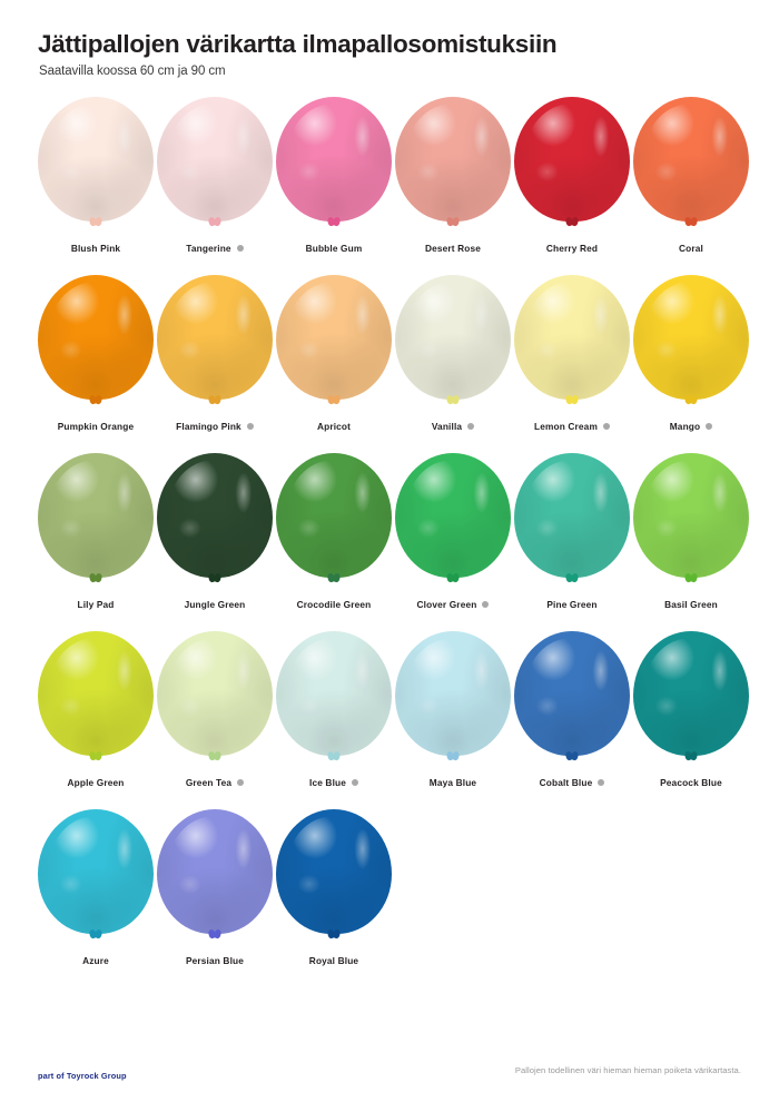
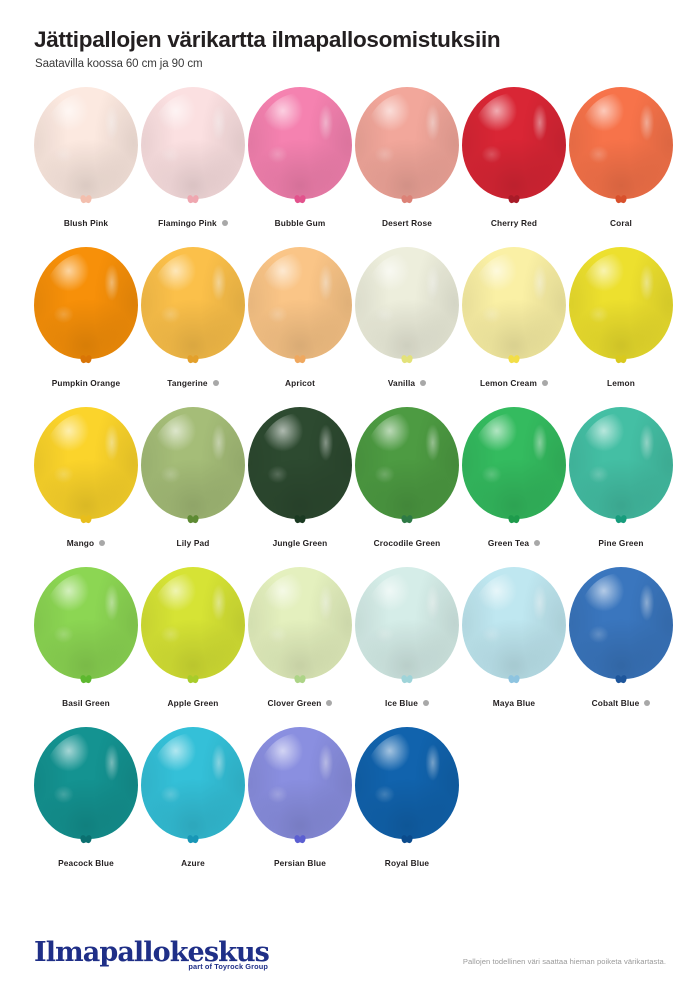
  Jättipallojen värikartta ilmapallosomistuksiin
  Saatavilla koossa 60 cm ja 90 cm
  Blush Pink
- Tangerine
+ Flamingo Pink
  Bubble Gum
  Desert Rose
  Cherry Red
  Coral
  Pumpkin Orange
- Flamingo Pink
+ Tangerine
  Apricot
  Vanilla
  Lemon Cream
+ Lemon
  Mango
  Lily Pad
  Jungle Green
  Crocodile Green
- Clover Green
+ Green Tea
  Pine Green
  Basil Green
  Apple Green
- Green Tea
+ Clover Green
  Ice Blue
  Maya Blue
  Cobalt Blue
  Peacock Blue
  Azure
  Persian Blue
  Royal Blue
+ Ilmapallokeskus
  part of Toyrock Group
- Pallojen todellinen väri hieman hieman poiketa värikartasta.
+ Pallojen todellinen väri saattaa hieman poiketa värikartasta.
